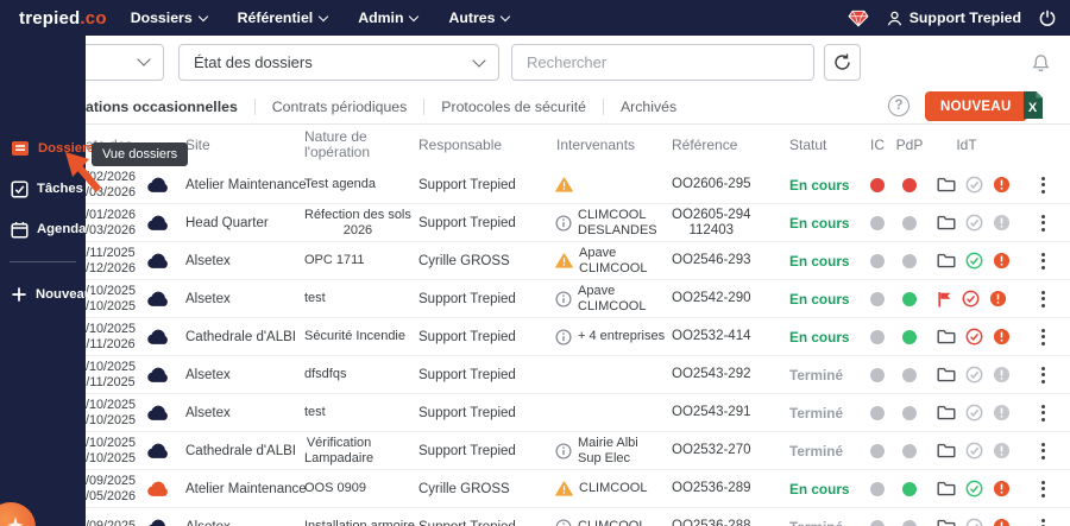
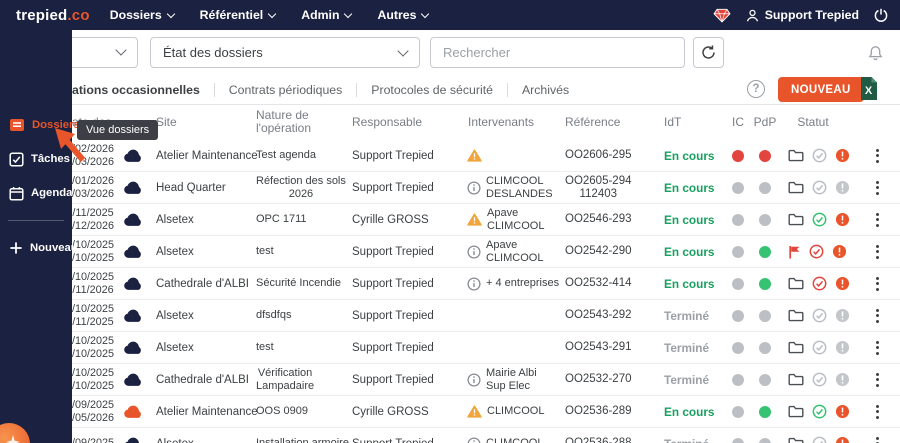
  trepied.co
  Dossiers
  Référentiel
  Admin
  Autres
  Support Trepied
  État des dossiers
  Rechercher
  ations occasionnelles
  Contrats périodiques
  Protocoles de sécurité
  Archivés
  ?
  NOUVEAU
  X
  Site
  Nature de l'opération
  Responsable
  Intervenants
  Référence
- Statut
+ IdT
  IC
  PdP
- IdT
+ Statut
  02/2026
  /03/2026
  Atelier Maintenance
  Test agenda
  Support Trepied
  OO2606-295
  En cours
  /01/2026
  /03/2026
  Head Quarter
  Réfection des sols
  2026
  Support Trepied
  CLIMCOOL
  DESLANDES
  OO2605-294
  112403
  En cours
  /11/2025
  /12/2026
  Alsetex
  OPC 1711
  Cyrille GROSS
  Apave
  CLIMCOOL
  OO2546-293
  En cours
  /10/2025
  /10/2025
  Alsetex
  test
  Support Trepied
  Apave
  CLIMCOOL
  OO2542-290
  En cours
  /10/2025
  /11/2026
  Cathedrale d'ALBI
  Sécurité Incendie
  Support Trepied
  + 4 entreprises
  OO2532-414
  En cours
  /10/2025
  /11/2025
  Alsetex
  dfsdfqs
  Support Trepied
  OO2543-292
  Terminé
  /10/2025
  /10/2025
  Alsetex
  test
  Support Trepied
  OO2543-291
  Terminé
  /10/2025
  /10/2025
  Cathedrale d'ALBI
  Vérification
  Lampadaire
  Support Trepied
  Mairie Albi
  Sup Elec
  OO2532-270
  Terminé
  /09/2025
  /05/2026
  Atelier Maintenance
  OOS 0909
  Cyrille GROSS
  CLIMCOOL
  OO2536-289
  En cours
  Dossier
  Tâches
  Agenda
  Nouveau
  Vue dossiers
